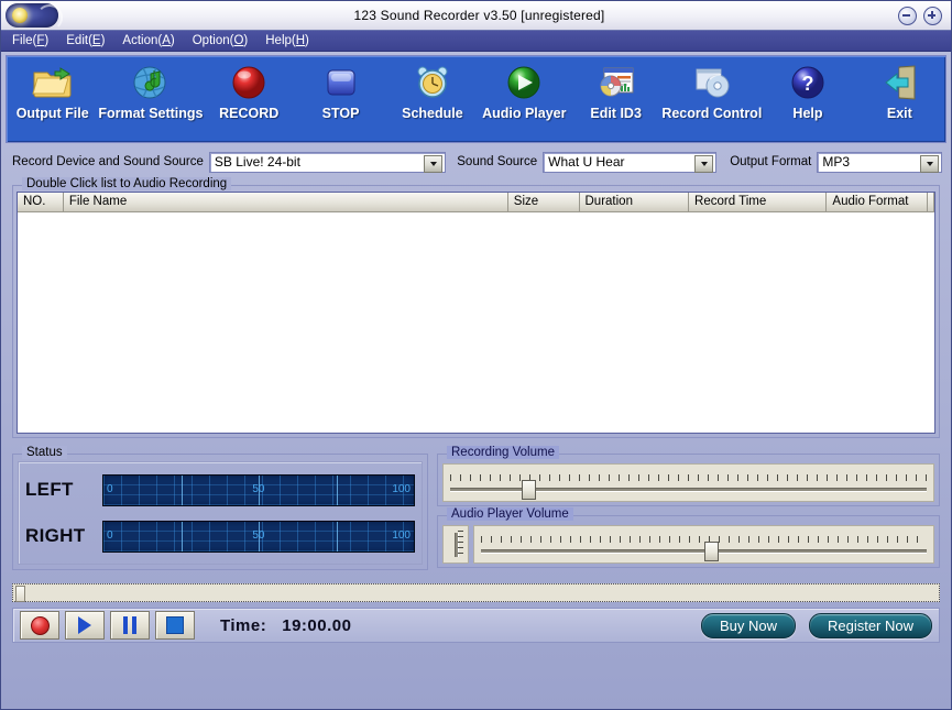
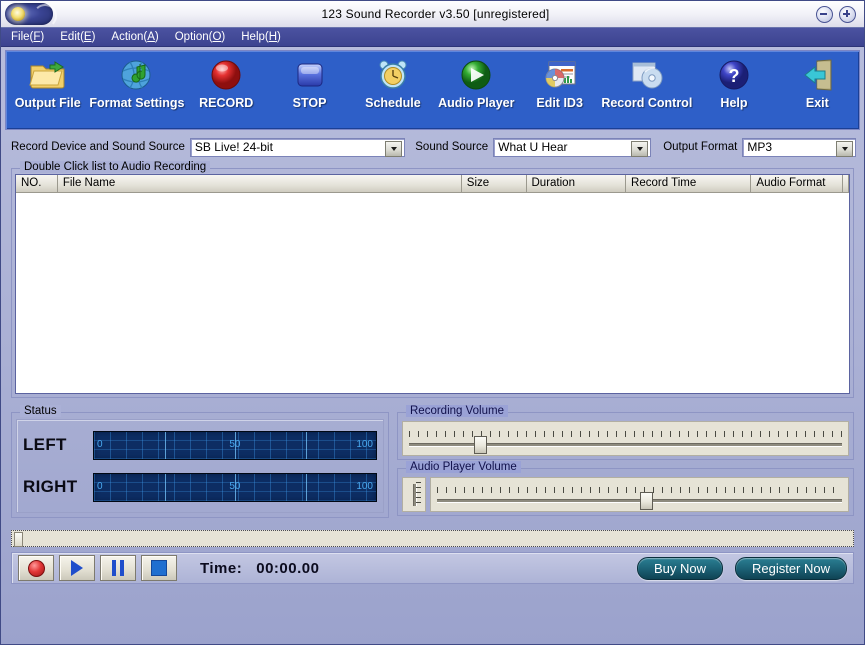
  123 Sound Recorder v3.50 [unregistered]
  File(F)
  Edit(E)
  Action(A)
  Option(O)
  Help(H)
  Output File
  Format Settings
  RECORD
  STOP
  Schedule
  Audio Player
  Edit ID3
  Record Control
  ?
  Help
  Exit
  Record Device and Sound Source
  SB Live! 24-bit
  Sound Source
  What U Hear
  Output Format
  MP3
  Double Click list to Audio Recording
  NO.
  File Name
  Size
  Duration
  Record Time
  Audio Format
  Status
  LEFT
  0
  50
  100
  RIGHT
  0
  50
  100
  Recording Volume
  Audio Player Volume
  Time:
- 19:00.00
+ 00:00.00
  Buy Now
  Register Now
